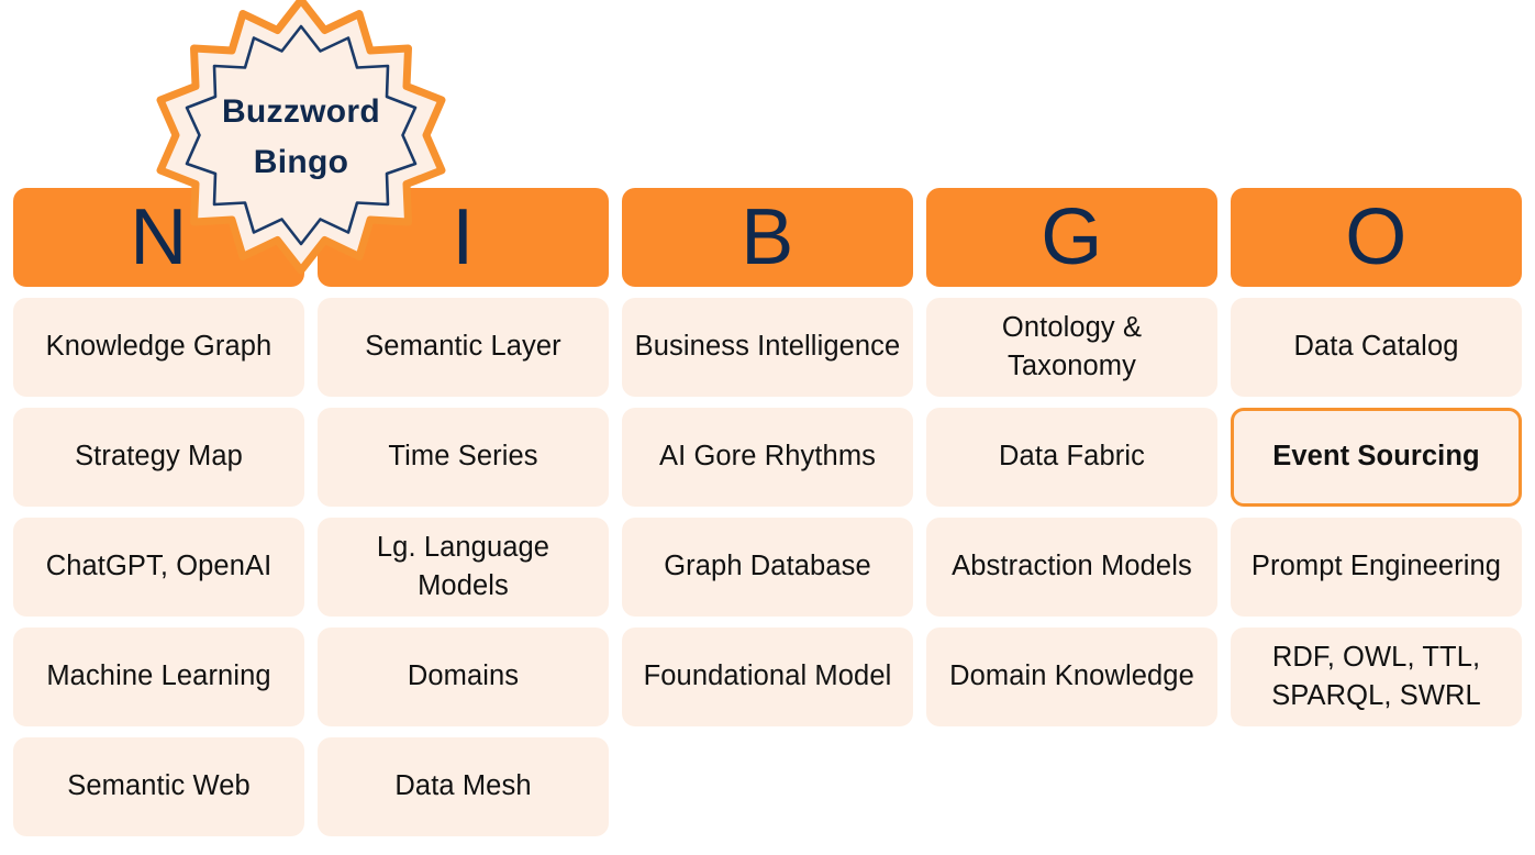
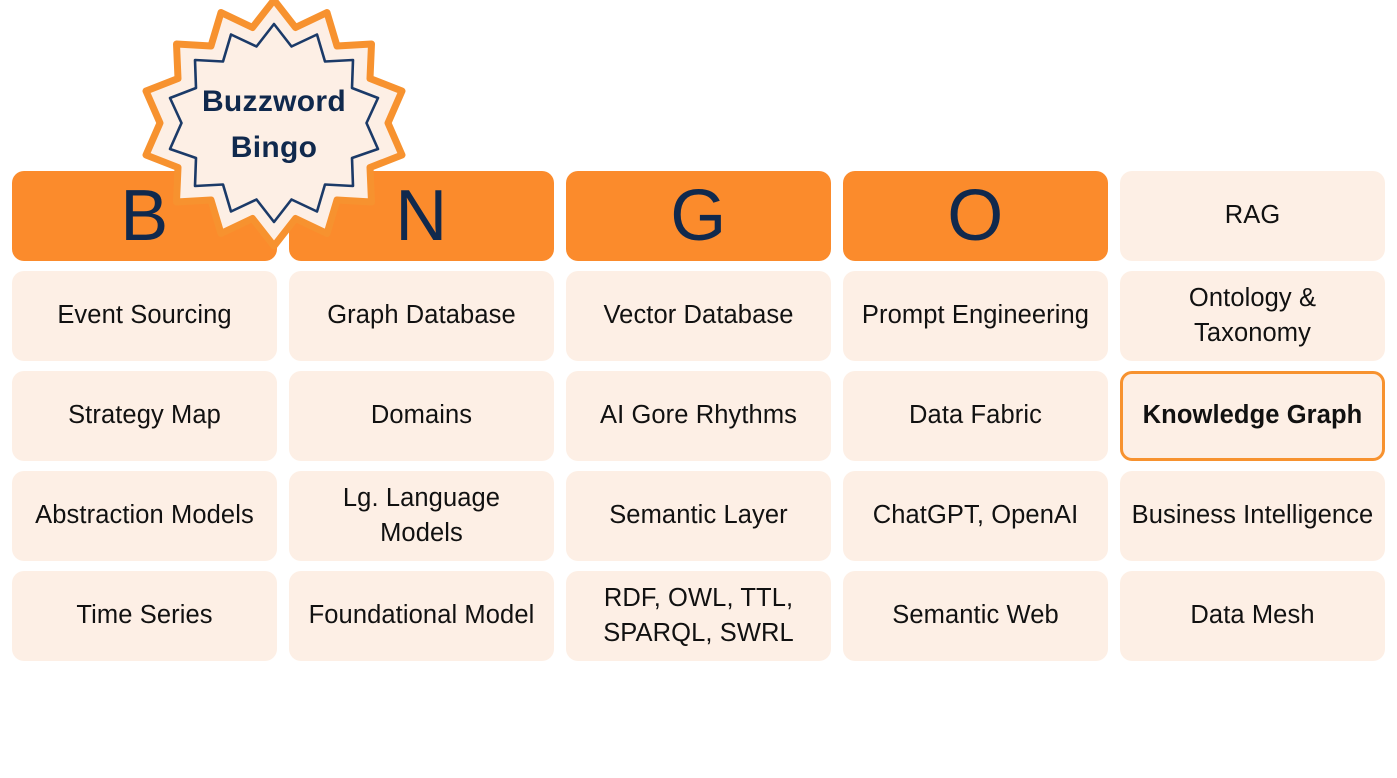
- N
+ B
- I
- B
+ N
  G
  O
+ RAG
- Knowledge Graph
+ Event Sourcing
- Semantic Layer
+ Graph Database
+ Vector Database
- Business Intelligence
+ Prompt Engineering
  Ontology & Taxonomy
- Data Catalog
  Strategy Map
- Time Series
+ Domains
  AI Gore Rhythms
  Data Fabric
- Event Sourcing
+ Knowledge Graph
- ChatGPT, OpenAI
+ Abstraction Models
  Lg. Language Models
- Graph Database
+ Semantic Layer
- Abstraction Models
+ ChatGPT, OpenAI
- Prompt Engineering
+ Business Intelligence
- Machine Learning
- Domains
+ Time Series
  Foundational Model
- Domain Knowledge
  RDF, OWL, TTL, SPARQL, SWRL
  Semantic Web
  Data Mesh
  Buzzword
  Bingo
